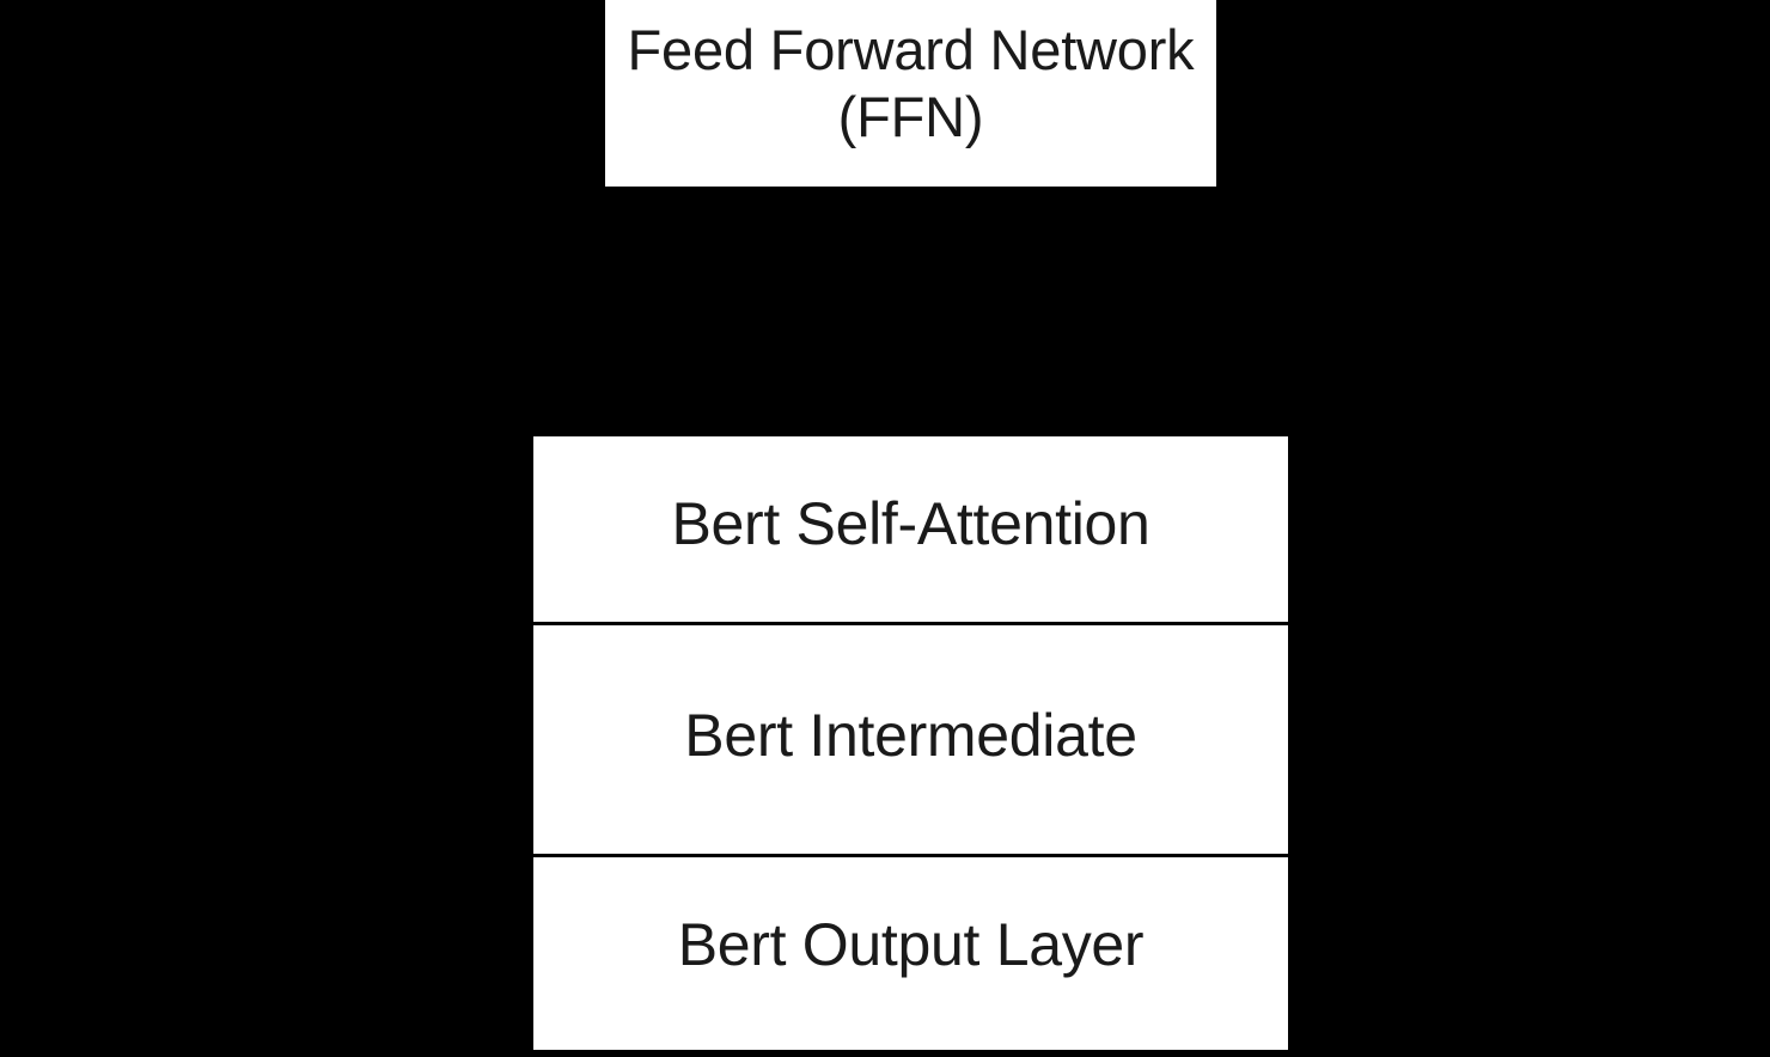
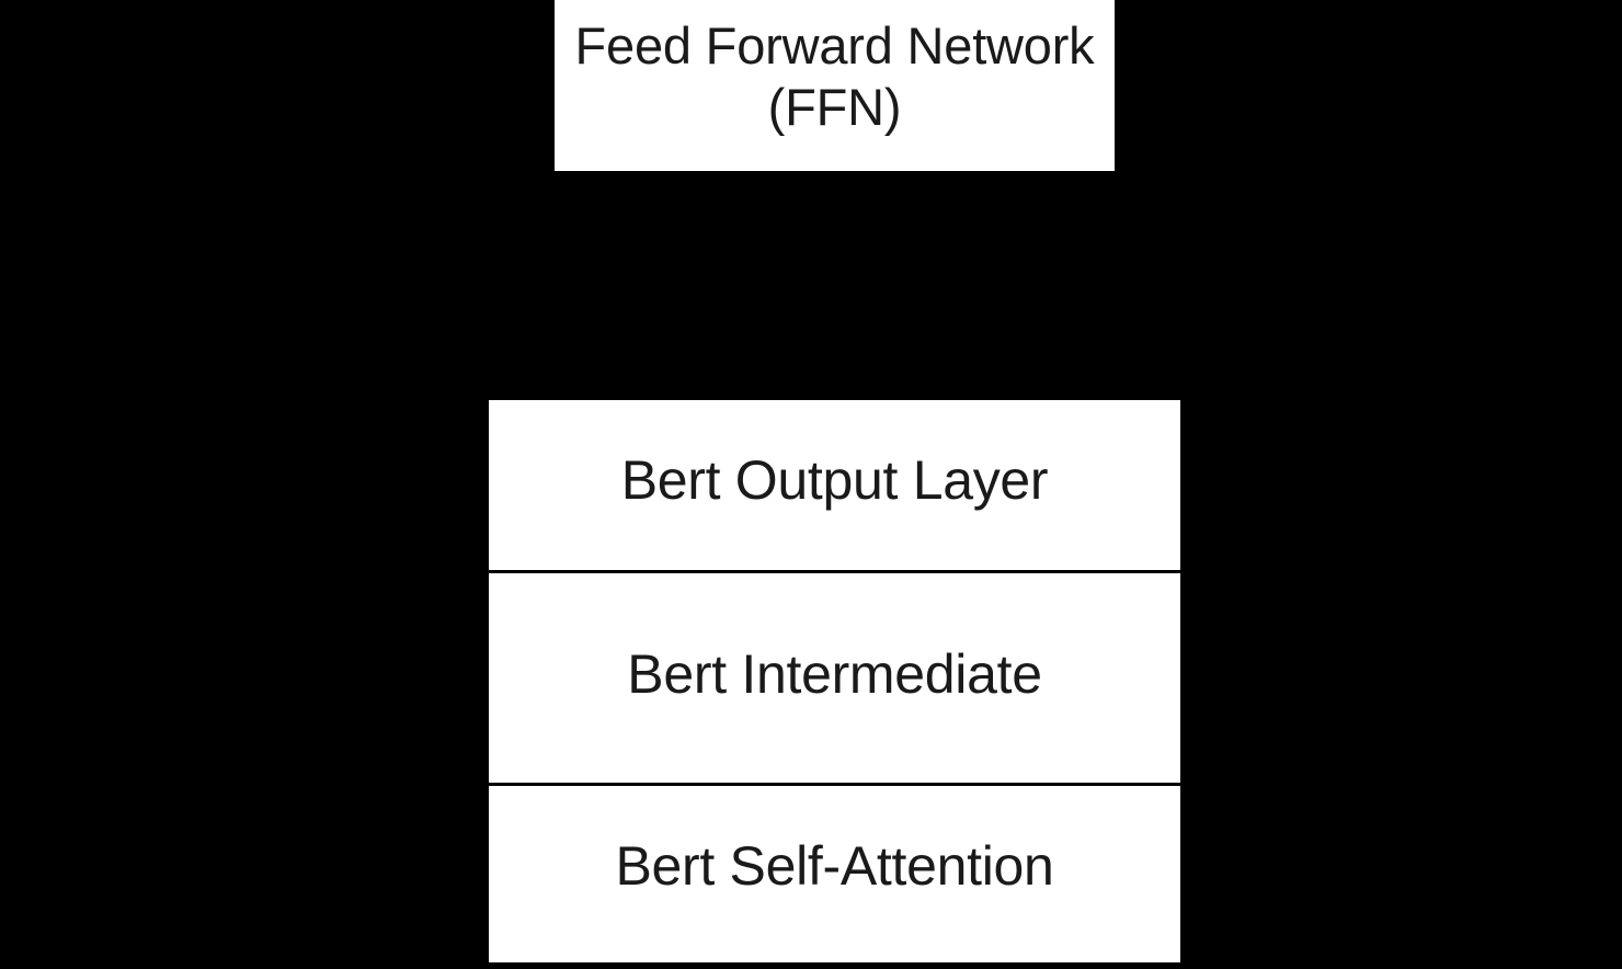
  Feed Forward Network
  (FFN)
- Bert Self-Attention
+ Bert Output Layer
  Bert Intermediate
- Bert Output Layer
+ Bert Self-Attention
